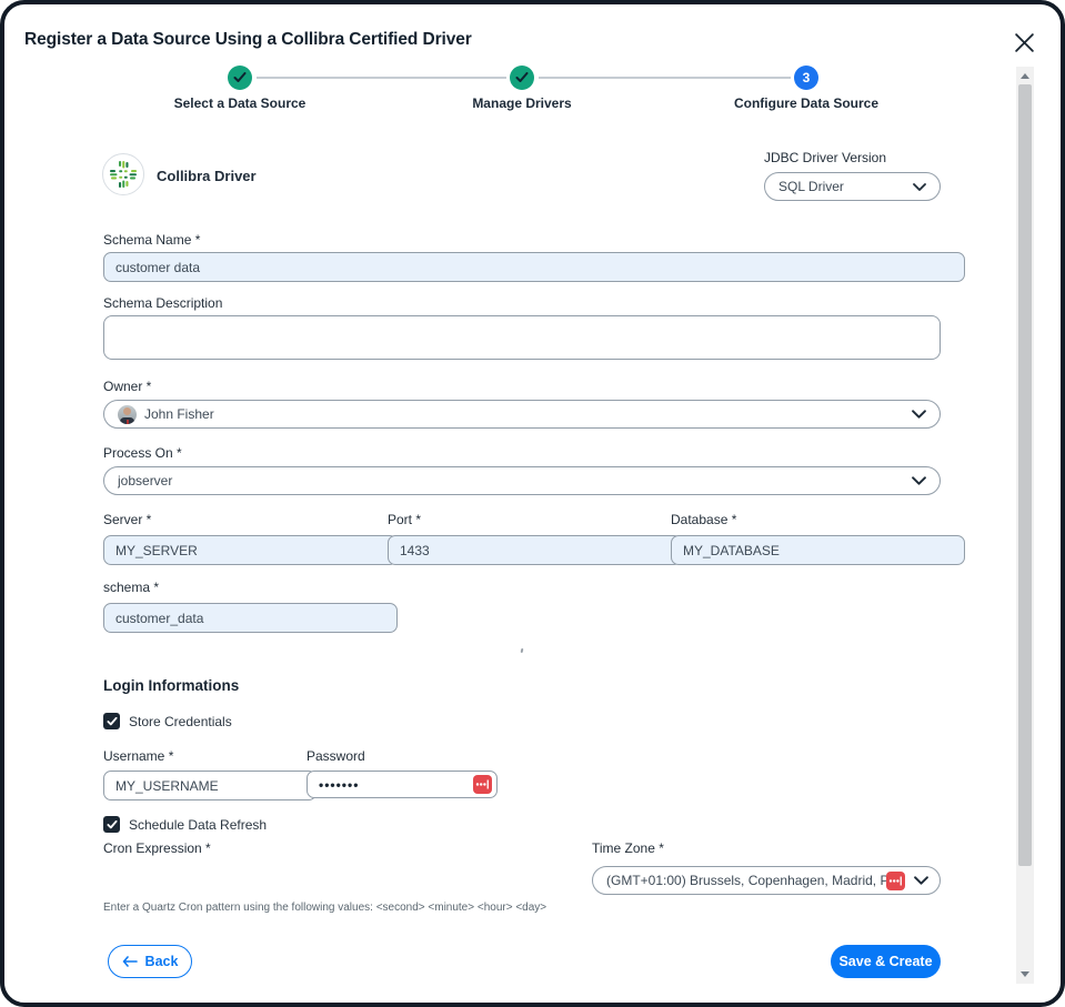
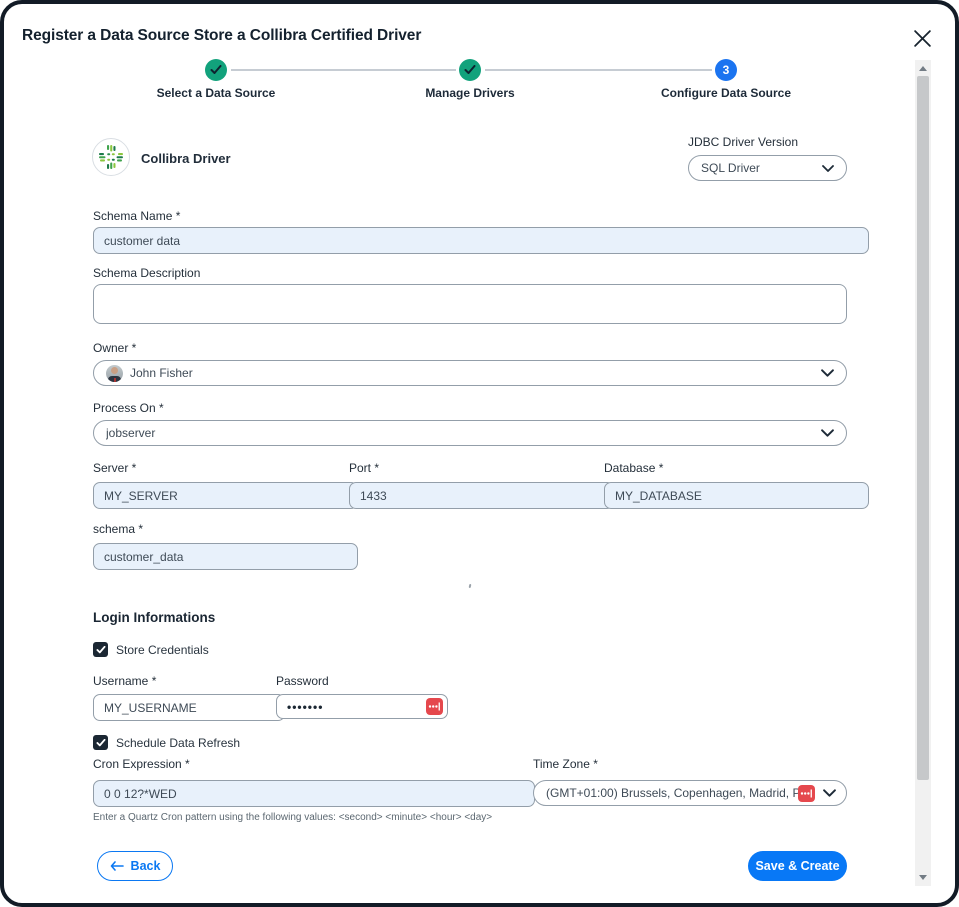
- Register a Data Source Using a Collibra Certified Driver
+ Register a Data Source Store a Collibra Certified Driver
  3
  Select a Data Source
  Manage Drivers
  Configure Data Source
  Collibra Driver
  JDBC Driver Version
  SQL Driver
  Schema Name *
  customer data
  Schema Description
  Owner *
  John Fisher
  Process On *
  jobserver
  Server *
  MY_SERVER
  Port *
  1433
  Database *
  MY_DATABASE
  schema *
  customer_data
  Login Informations
  Store Credentials
  Username *
  MY_USERNAME
  Password
  •••••••
  Schedule Data Refresh
  Cron Expression *
+ 0 0 12?*WED
  Enter a Quartz Cron pattern using the following values: <second> <minute> <hour> <day>
  Time Zone *
  (GMT+01:00) Brussels, Copenhagen, Madrid, P
  Back
  Save & Create
